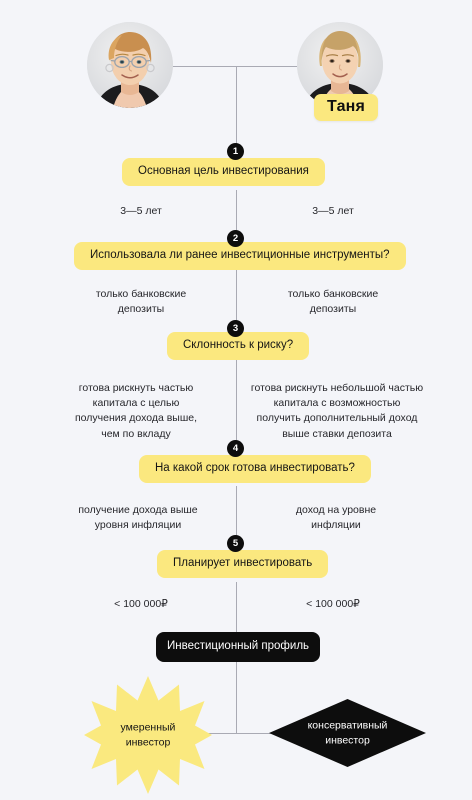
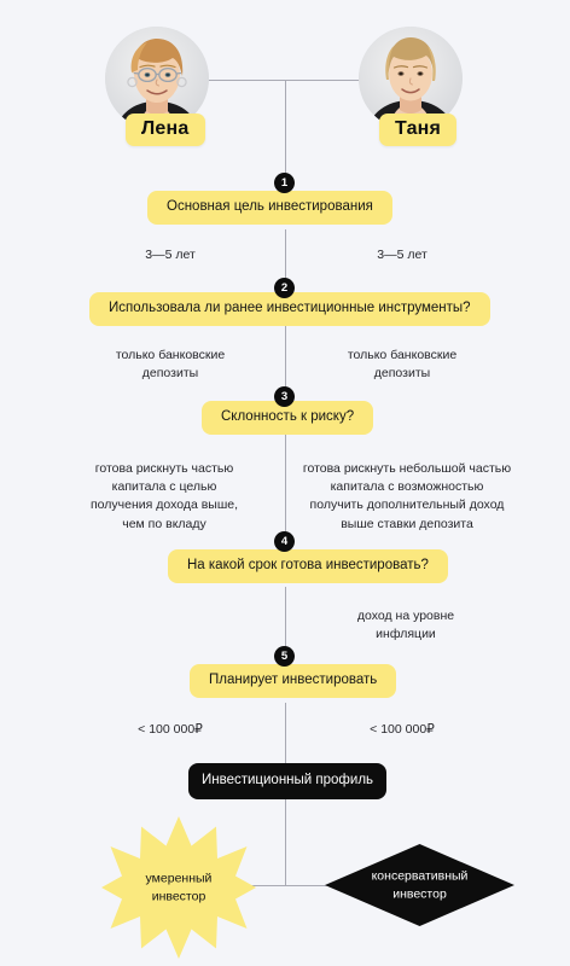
+ Лена
  Таня
  1
  Основная цель инвестирования
  3—5 лет
  3—5 лет
  2
  Использовала ли ранее инвестиционные инструменты?
  только банковские
  депозиты
  только банковские
  депозиты
  3
  Склонность к риску?
  готова рискнуть частью
  капитала с целью
  получения дохода выше,
  чем по вкладу
  готова рискнуть небольшой частью
  капитала с возможностью
  получить дополнительный доход
  выше ставки депозита
  4
  На какой срок готова инвестировать?
- получение дохода выше
- уровня инфляции
  доход на уровне
  инфляции
  5
  Планирует инвестировать
  < 100 000₽
  < 100 000₽
  Инвестиционный профиль
  умеренный
  инвестор
  консервативный
  инвестор
